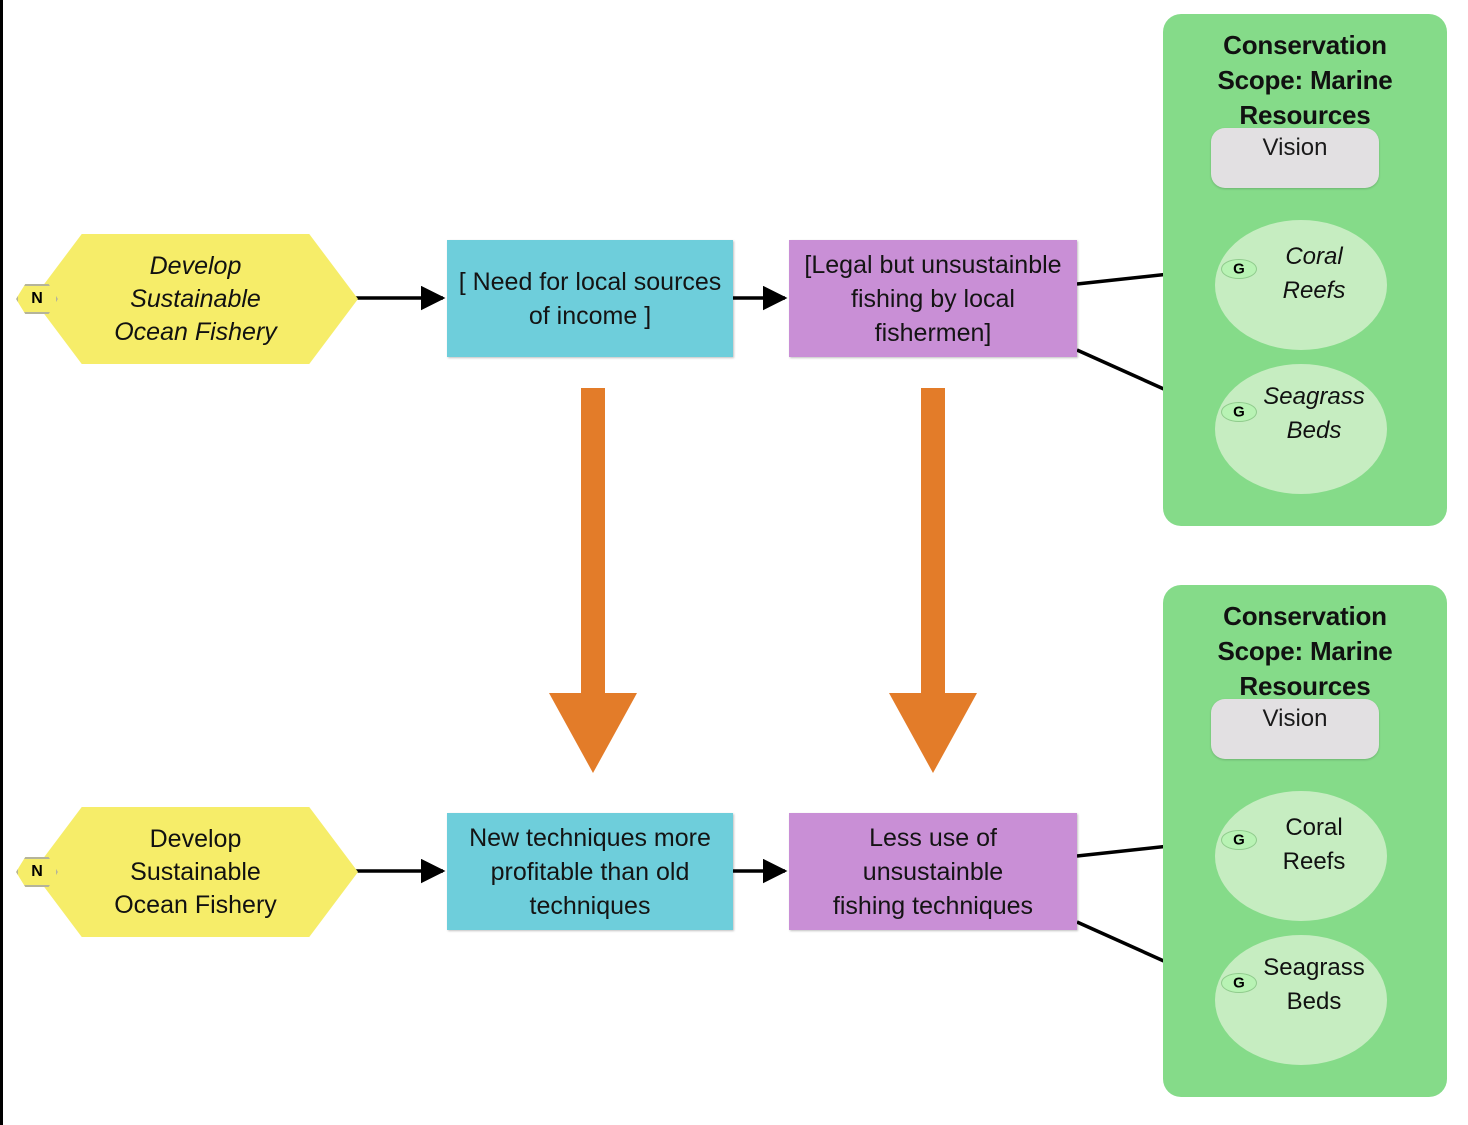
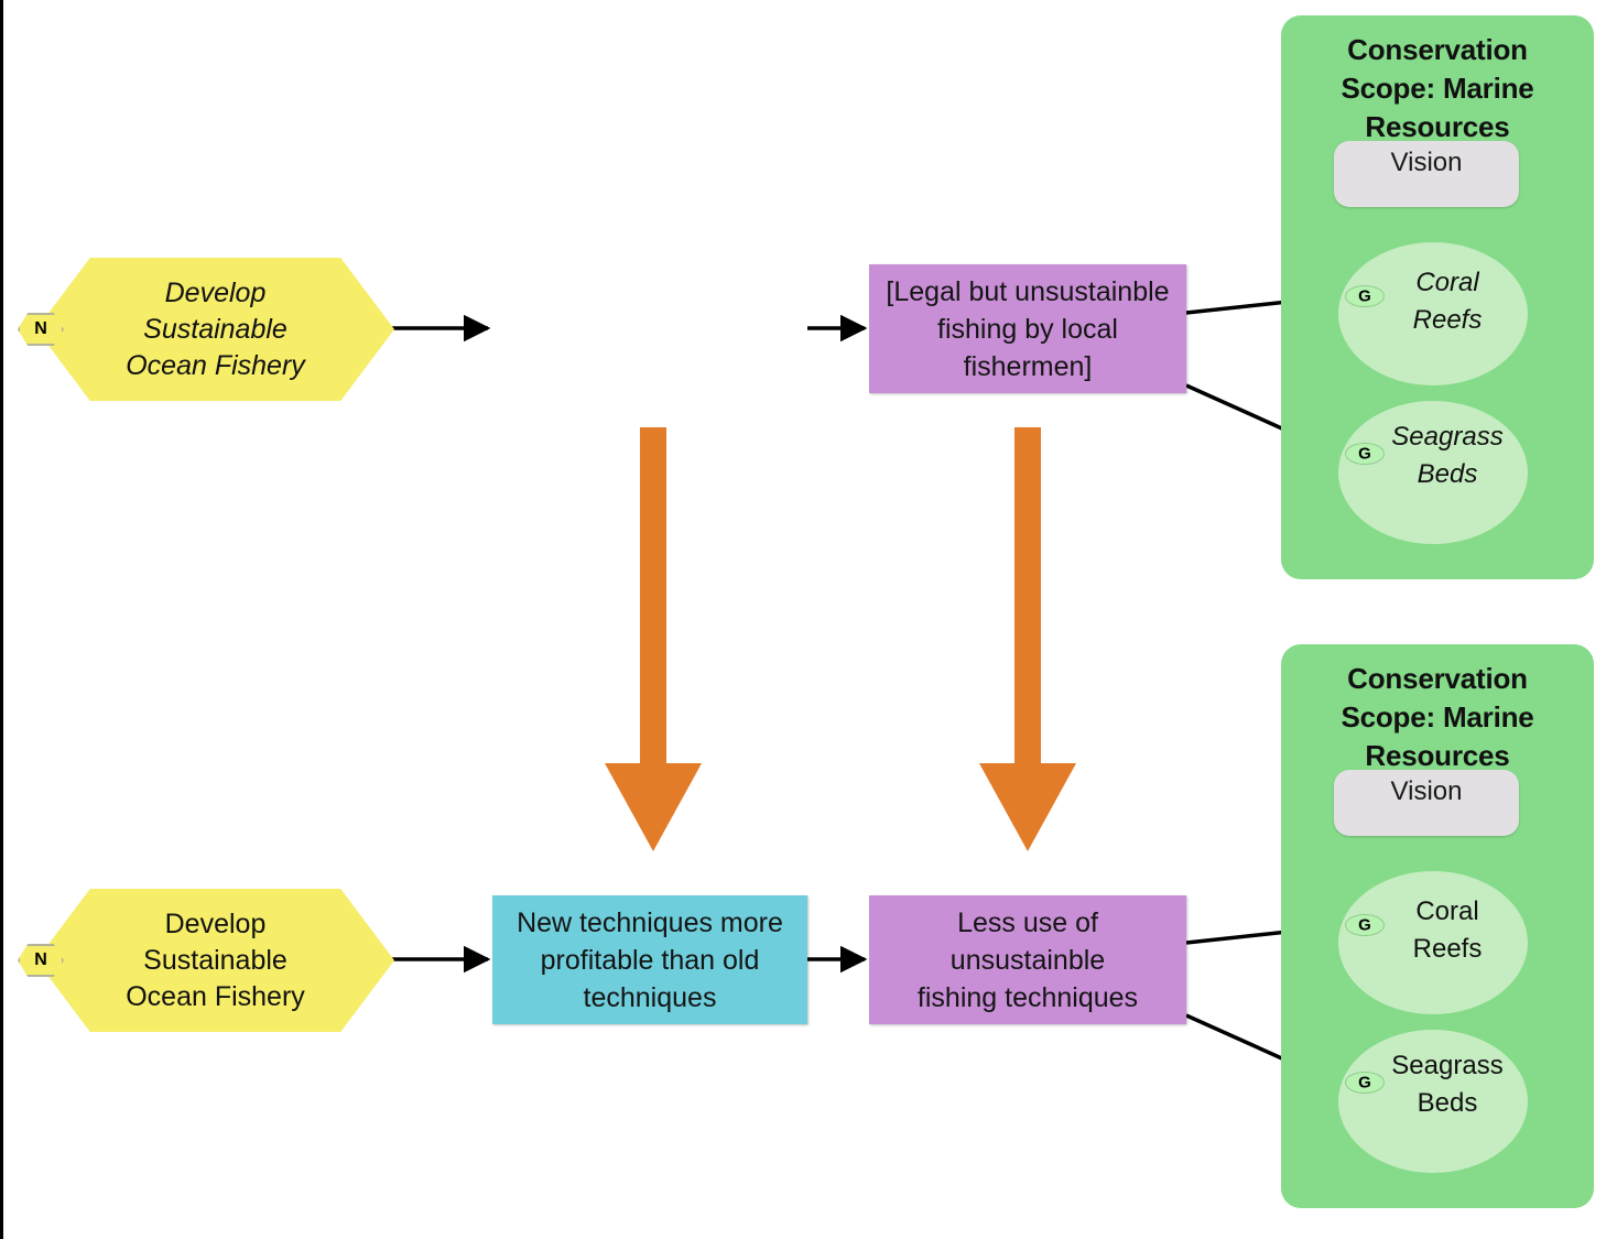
  Develop
  Sustainable
  Ocean Fishery
  N
- [ Need for local sources
- of income ]
  [Legal but unsustainble
  fishing by local
  fishermen]
  Conservation Scope: Marine Resources
  Vision
  Coral
  Reefs
  G
  Seagrass
  Beds
  G
  Develop
  Sustainable
  Ocean Fishery
  N
  New techniques more
  profitable than old
  techniques
  Less use of unsustainble
  fishing techniques
  Conservation Scope: Marine Resources
  Vision
  Coral
  Reefs
  G
  Seagrass
  Beds
  G
